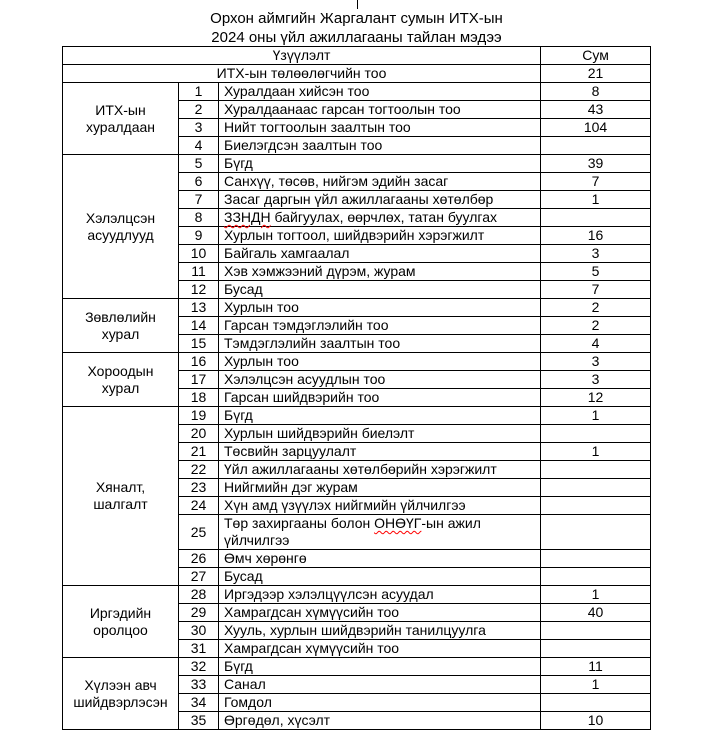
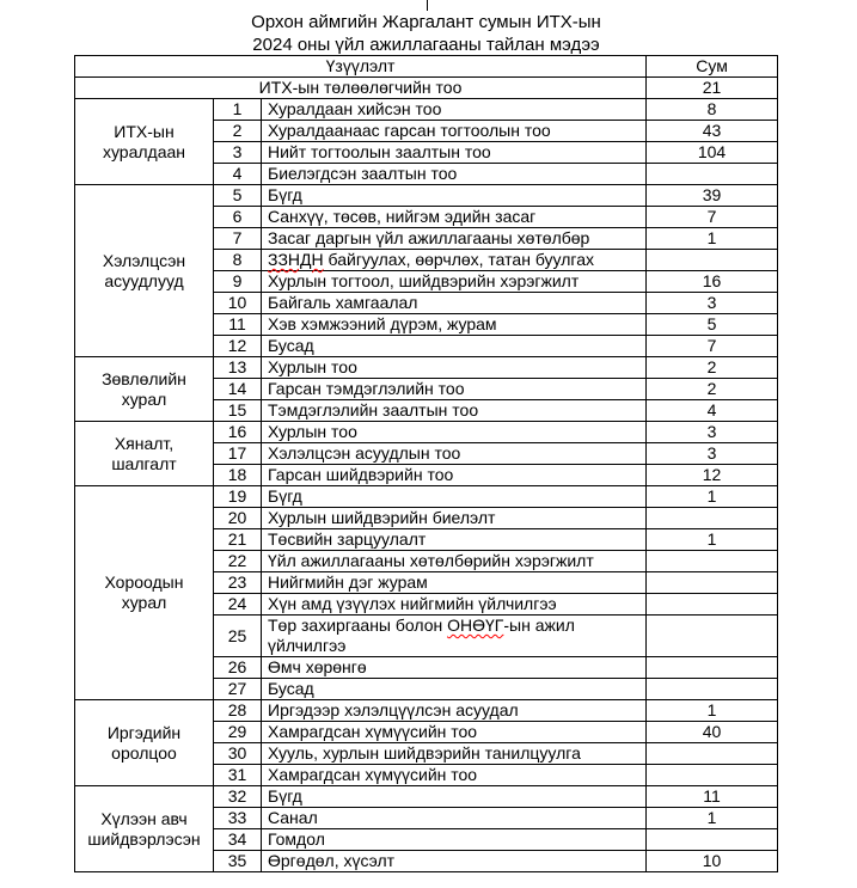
  Орхон аймгийн Жаргалант сумын ИТХ-ын
  2024 оны үйл ажиллагааны тайлан мэдээ
  Үзүүлэлт	Сум
  ИТХ-ын төлөөлөгчийн тоо	21
  ИТХ-ын хуралдаан	1	Хуралдаан хийсэн тоо	8
  2	Хуралдаанаас гарсан тогтоолын тоо	43
  3	Нийт тогтоолын заалтын тоо	104
  4	Биелэгдсэн заалтын тоо
  Хэлэлцсэн асуудлууд	5	Бүгд	39
  6	Санхүү, төсөв, нийгэм эдийн засаг	7
  7	Засаг даргын үйл ажиллагааны хөтөлбөр	1
  8	ЗЗНДН байгуулах, өөрчлөх, татан буулгах
  9	Хурлын тогтоол, шийдвэрийн хэрэгжилт	16
  10	Байгаль хамгаалал	3
  11	Хэв хэмжээний дүрэм, журам	5
  12	Бусад	7
  Зөвлөлийн хурал	13	Хурлын тоо	2
  14	Гарсан тэмдэглэлийн тоо	2
  15	Тэмдэглэлийн заалтын тоо	4
- Хороодын хурал	16	Хурлын тоо	3
+ Хяналт, шалгалт	16	Хурлын тоо	3
  17	Хэлэлцсэн асуудлын тоо	3
  18	Гарсан шийдвэрийн тоо	12
- Хяналт, шалгалт	19	Бүгд	1
+ Хороодын хурал	19	Бүгд	1
  20	Хурлын шийдвэрийн биелэлт
  21	Төсвийн зарцуулалт	1
  22	Үйл ажиллагааны хөтөлбөрийн хэрэгжилт
  23	Нийгмийн дэг журам
  24	Хүн амд үзүүлэх нийгмийн үйлчилгээ
  25	Төр захиргааны болон ОНӨҮГ-ын ажил үйлчилгээ
  26	Өмч хөрөнгө
  27	Бусад
  Иргэдийн оролцоо	28	Иргэдээр хэлэлцүүлсэн асуудал	1
  29	Хамрагдсан хүмүүсийн тоо	40
  30	Хууль, хурлын шийдвэрийн танилцуулга
  31	Хамрагдсан хүмүүсийн тоо
  Хүлээн авч шийдвэрлэсэн	32	Бүгд	11
  33	Санал	1
  34	Гомдол
  35	Өргөдөл, хүсэлт	10
